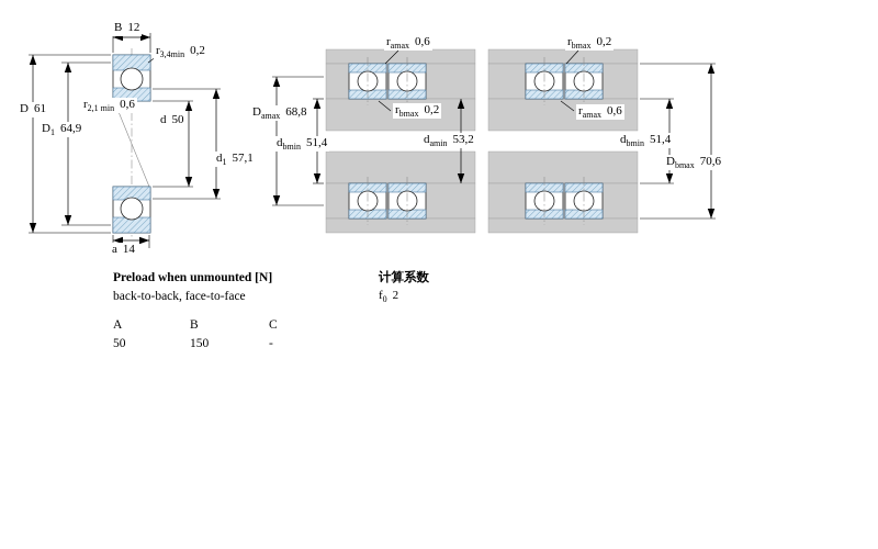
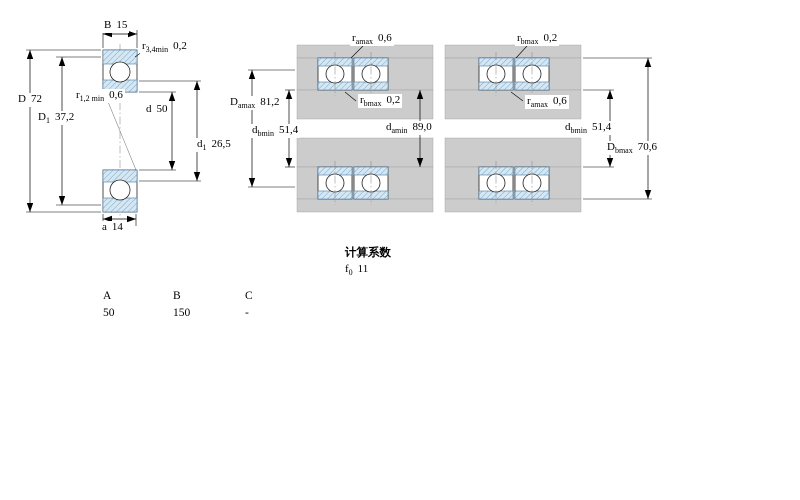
- B 12
+ B 15
  r3,4min 0,2
- D 61
+ D 72
- D1 64,9
+ D1 37,2
- r2,1 min 0,6
+ r1,2 min 0,6
  d 50
- d1 57,1
+ d1 26,5
  a 14
  ramax 0,6
- Damax 68,8
+ Damax 81,2
  dbmin 51,4
  rbmax 0,2
- damin 53,2
+ damin 89,0
  rbmax 0,2
  ramax 0,6
  dbmin 51,4
  Dbmax 70,6
- Preload when unmounted [N]
- back-to-back, face-to-face
  计算系数
- f0 2
+ f0 11
  A
  B
  C
  50
  150
  -
